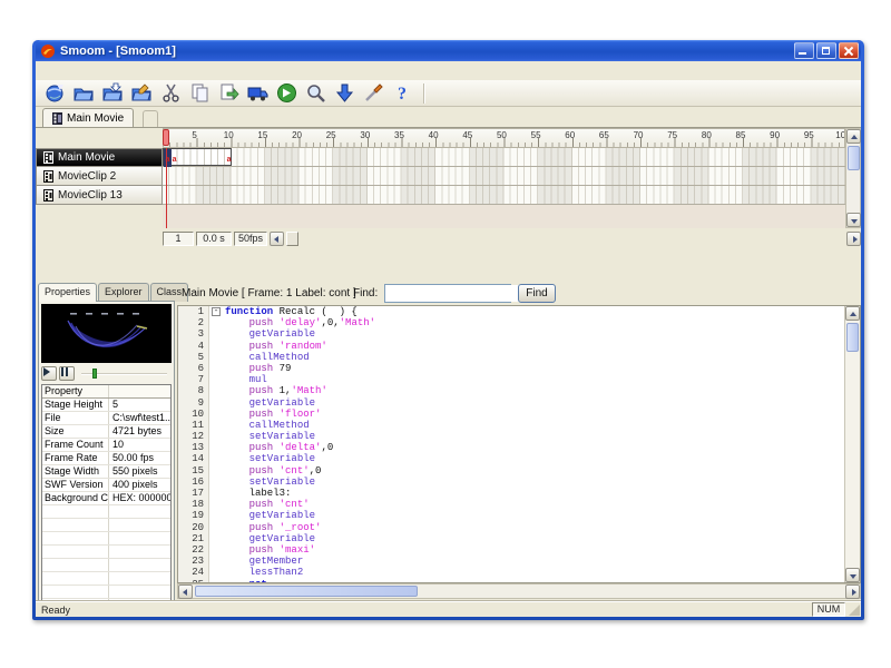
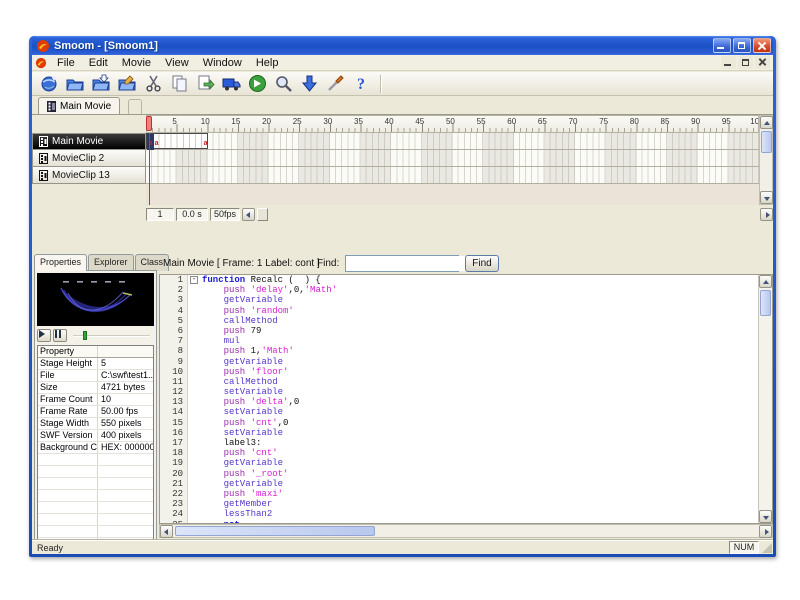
  Smoom - [Smoom1]
+ File Edit Movie View Window Help
  ?
  Main Movie
  5
  10
  15
  20
  25
  30
  35
  40
  45
  50
  55
  60
  65
  70
  75
  80
  85
  90
  95
  Main Movie
  MovieClip 2
  MovieClip 13
  1
  0.0 s
  50fps
  Properties
  Explorer
  Class
  Property
  Stage Height
  5
  File
  C:\swf\test1..
  Size
  4721 bytes
  Frame Count
  10
  Frame Rate
  50.00 fps
  Stage Width
  550 pixels
  SWF Version
  400 pixels
  Background C
  HEX: 000000
  Main Movie [ Frame: 1 Label: cont ]
  Find:
  Find
  1
  -
  function Recalc ( ) {
  2
  push 'delay',0,'Math'
  3
  getVariable
  4
  push 'random'
  5
  callMethod
  6
  push 79
  7
  mul
  8
  push 1,'Math'
  9
  getVariable
  10
  push 'floor'
  11
  callMethod
  12
  setVariable
  13
  push 'delta',0
  14
  setVariable
  15
  push 'cnt',0
  16
  setVariable
  17
  label3:
  18
  push 'cnt'
  19
  getVariable
  20
  push '_root'
  21
  getVariable
  22
  push 'maxi'
  23
  getMember
  24
  lessThan2
  Ready
  NUM
